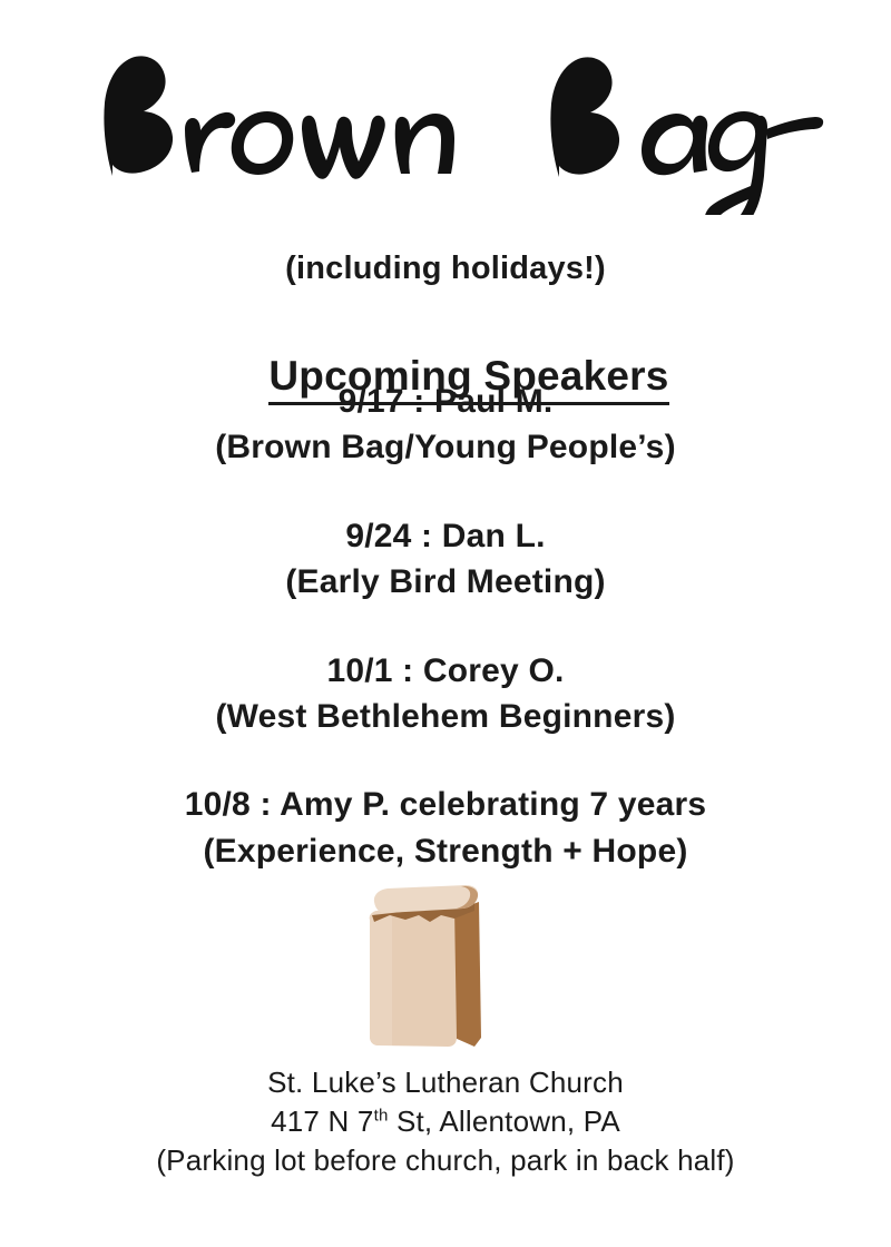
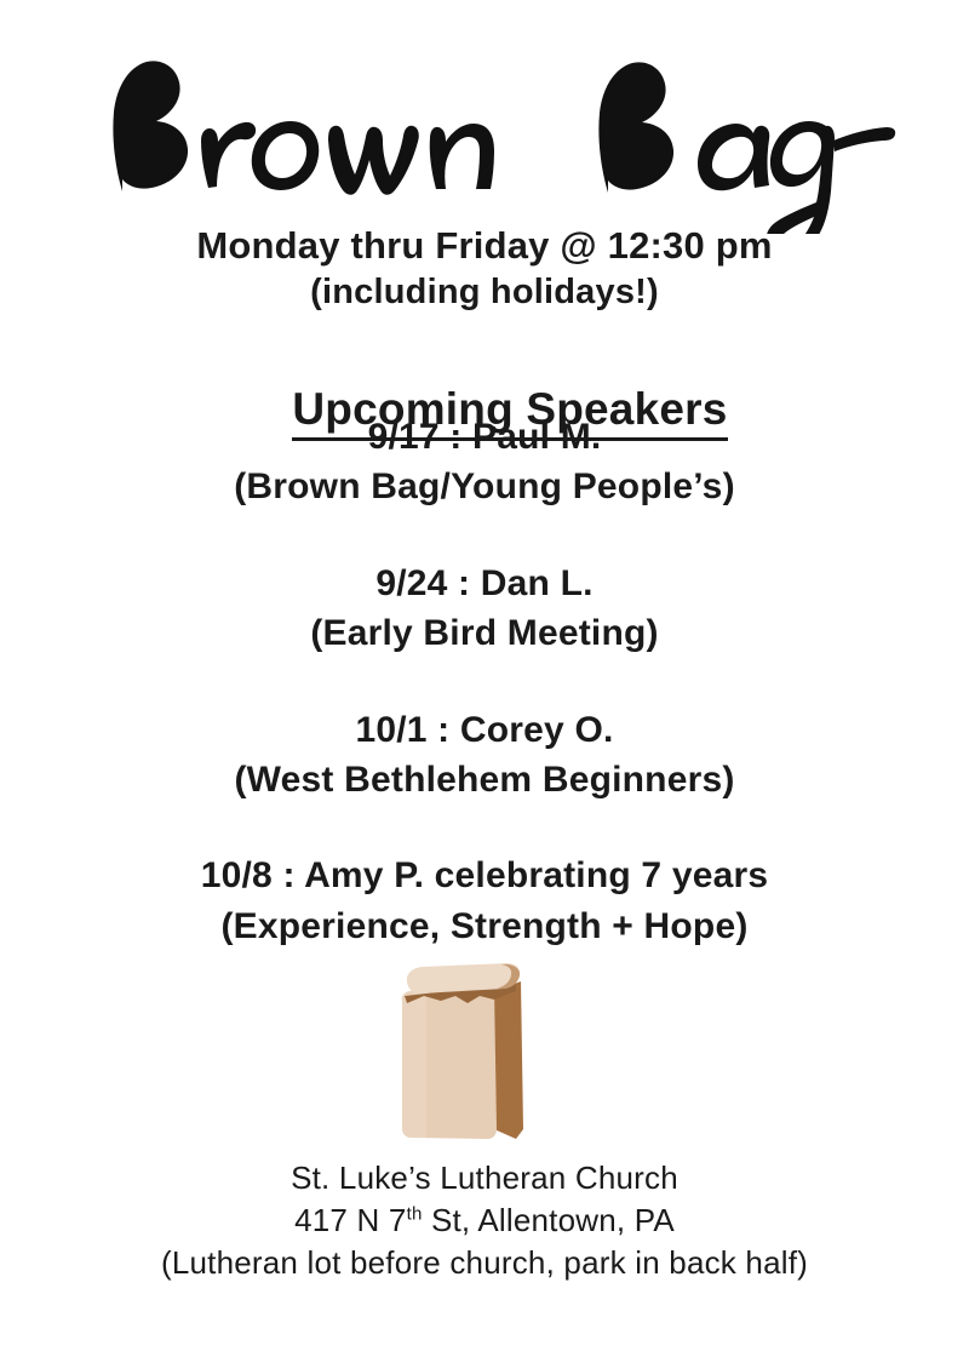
+ Monday thru Friday @ 12:30 pm
  (including holidays!)
  Upcoming Speakers
  9/17 : Paul M.
  (Brown Bag/Young People’s)
  9/24 : Dan L.
  (Early Bird Meeting)
  10/1 : Corey O.
  (West Bethlehem Beginners)
  10/8 : Amy P. celebrating 7 years
  (Experience, Strength + Hope)
  St. Luke’s Lutheran Church
  417 N 7th St, Allentown, PA
- (Parking lot before church, park in back half)
+ (Lutheran lot before church, park in back half)
